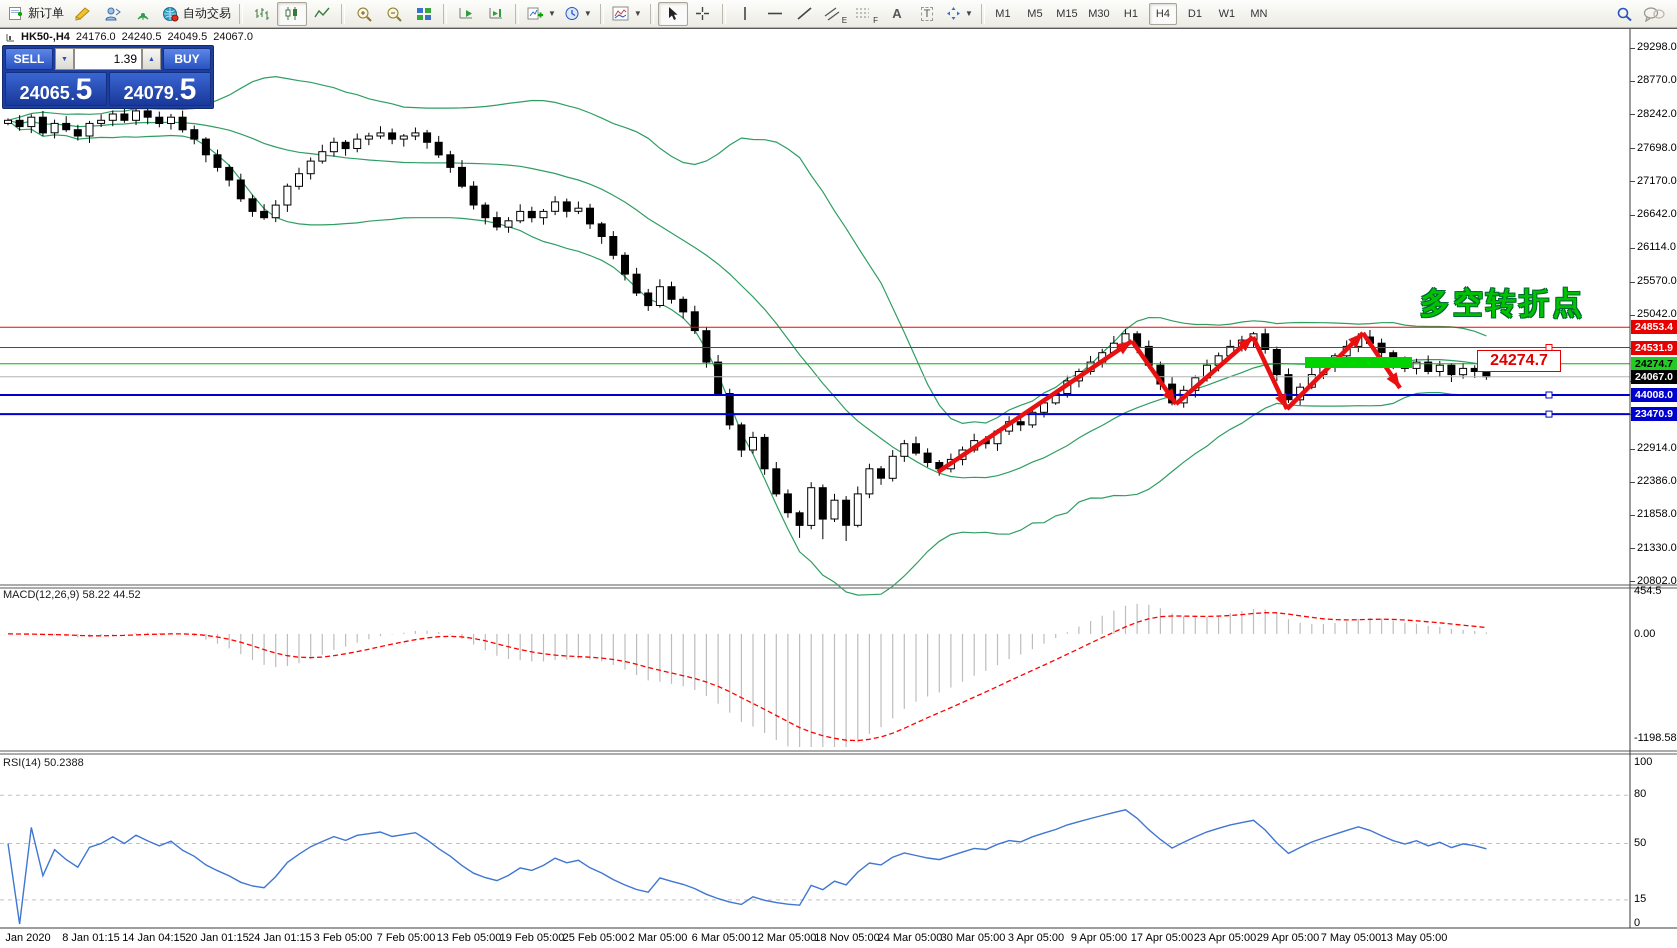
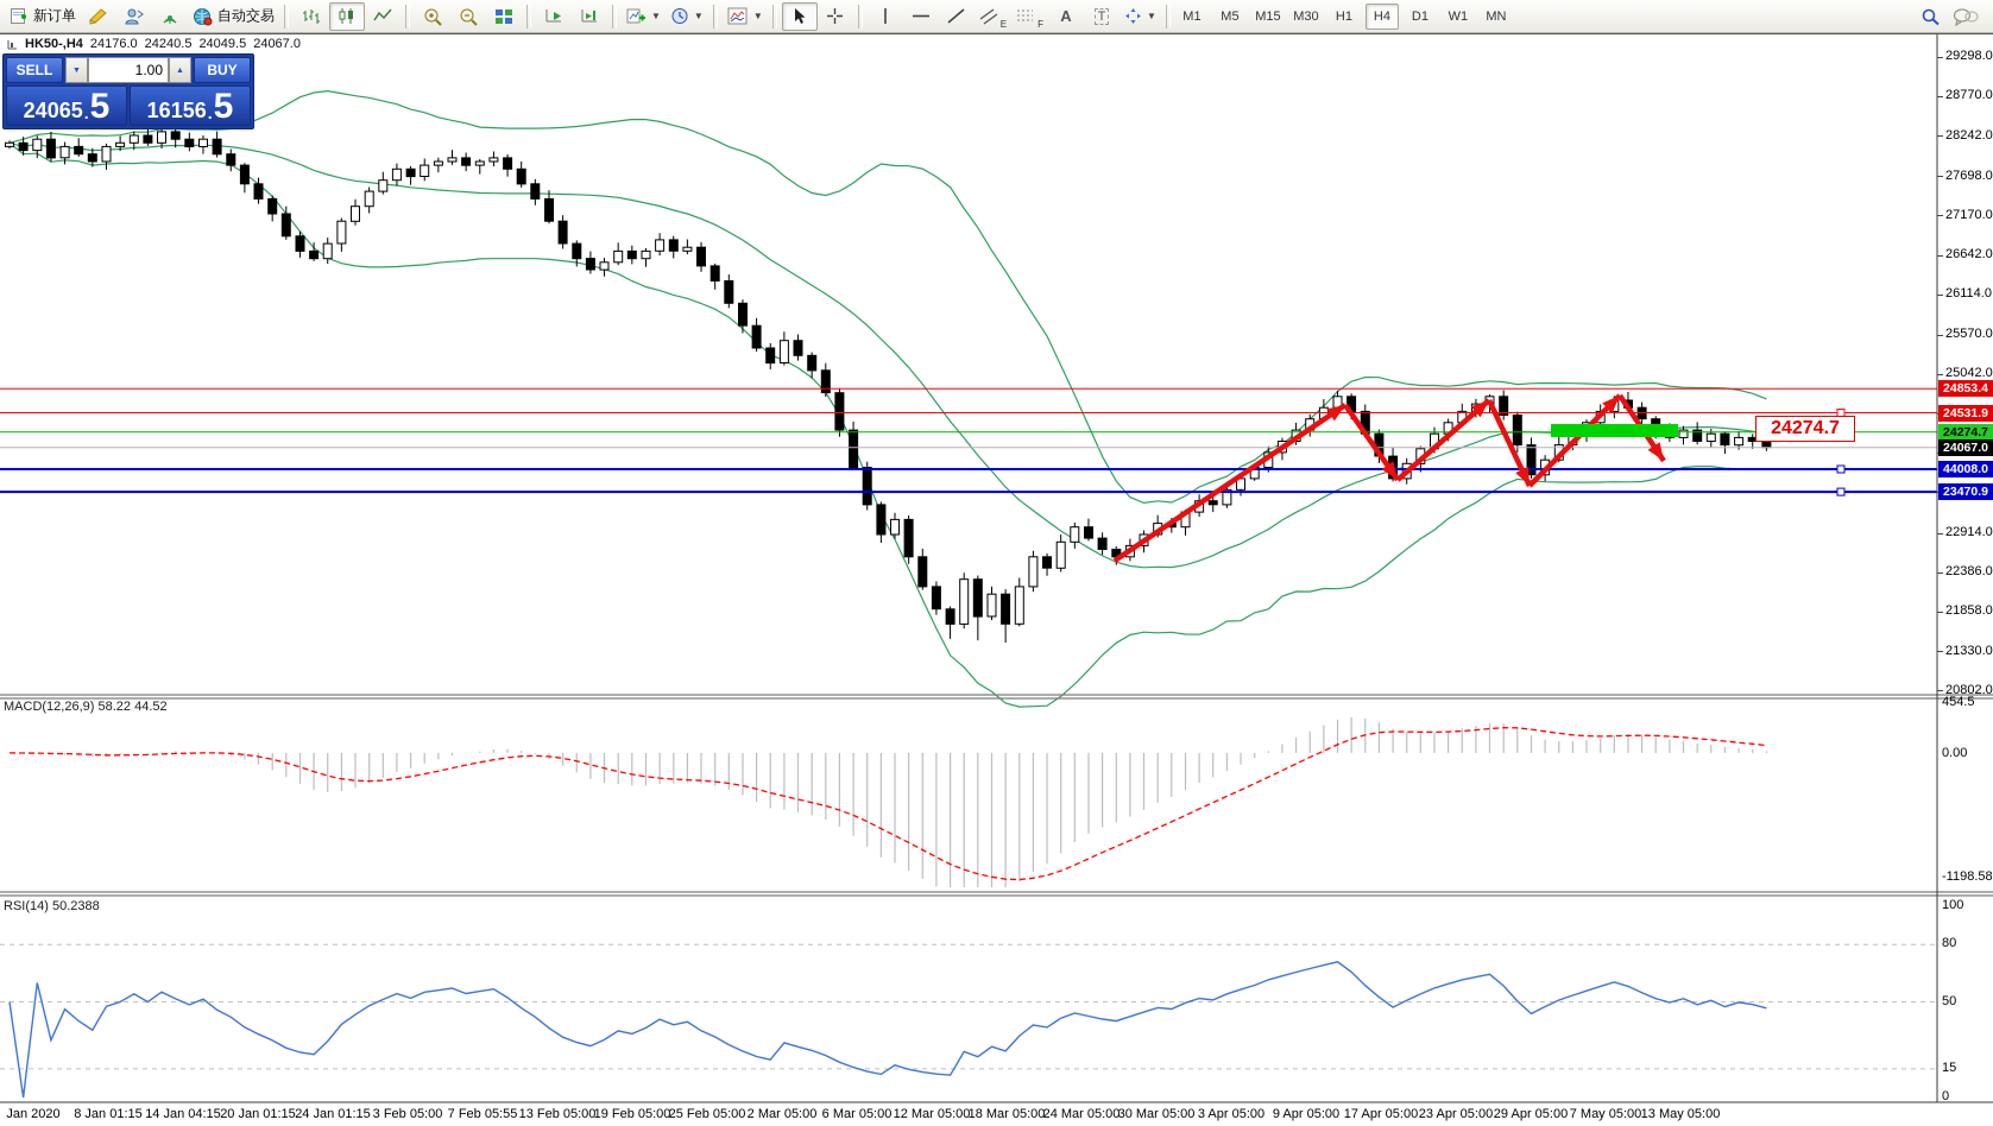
  新订单
  自动交易
  ▼
  ▼
  ▼
  E
  F
  A
  T
  ▼
  M1
  M5
  M15
  M30
  H1
  H4
  D1
  W1
  MN
  HK50-,H4
  24176.0
  24240.5
  24049.5
  24067.0
  SELL
- 1.39
+ 1.00
  BUY
  24065
  .
  5
- 24079
+ 16156
  .
  5
- 多空转折点
  24274.7
  MACD(12,26,9) 58.22 44.52
  RSI(14) 50.2388
  29298.0
  28770.0
  28242.0
  27698.0
  27170.0
  26642.0
  26114.0
  25570.0
  25042.0
  22914.0
  22386.0
  21858.0
  21330.0
  20802.0
  24853.4
  24531.9
  24274.7
  24067.0
  44008.0
  23470.9
  454.5
  0.00
  -1198.58
  100
  80
  50
  15
  0
  Jan 2020
  8 Jan 01:15
  14 Jan 04:15
  20 Jan 01:15
  24 Jan 01:15
  3 Feb 05:00
- 7 Feb 05:00
+ 7 Feb 05:55
  13 Feb 05:00
  19 Feb 05:00
  25 Feb 05:00
  2 Mar 05:00
  6 Mar 05:00
  12 Mar 05:00
- 18 Nov 05:00
+ 18 Mar 05:00
  24 Mar 05:00
  30 Mar 05:00
  3 Apr 05:00
  9 Apr 05:00
  17 Apr 05:00
  23 Apr 05:00
  29 Apr 05:00
  7 May 05:00
  13 May 05:00
